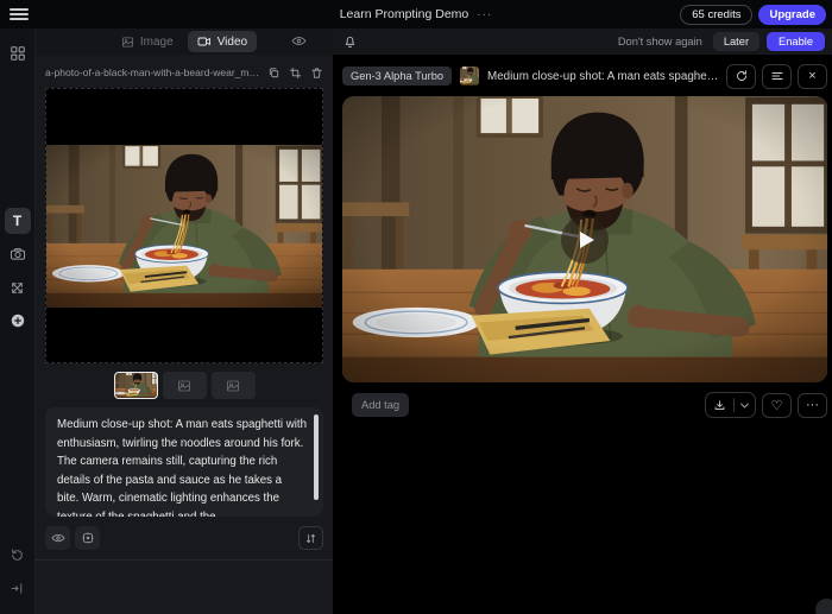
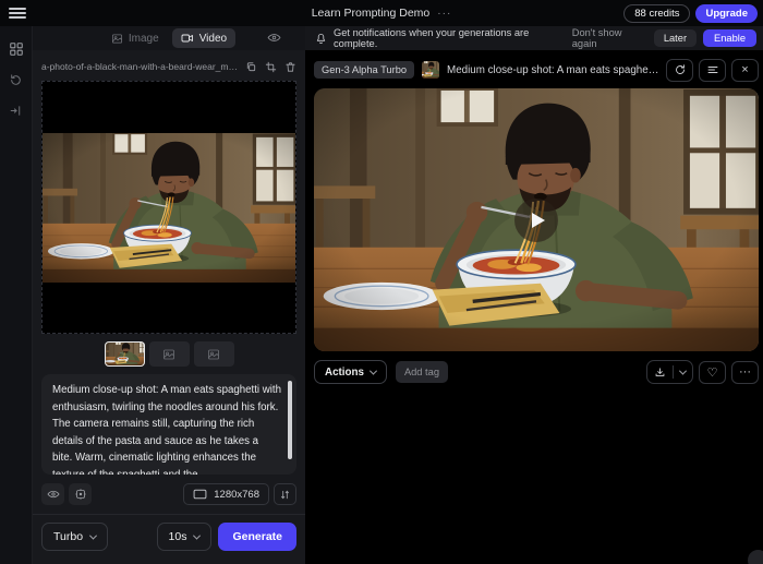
  Learn Prompting Demo
  ···
- 65 credits
+ 88 credits
  Upgrade
- T
  Image
  Video
  a-photo-of-a-black-man-with-a-beard-wear_mB
  Medium close-up shot: A man eats spaghetti with enthusiasm, twirling the noodles around his fork. The camera remains still, capturing the rich details of the pasta and sauce as he takes a bite. Warm, cinematic lighting enhances the
+ 1280x768
+ Turbo
+ 10s
+ Generate
+ Get notifications when your generations are complete.
  Don't show again
  Later
  Enable
  Gen-3 Alpha Turbo
  ×
+ Actions
  Add tag
  ♡
  ···
